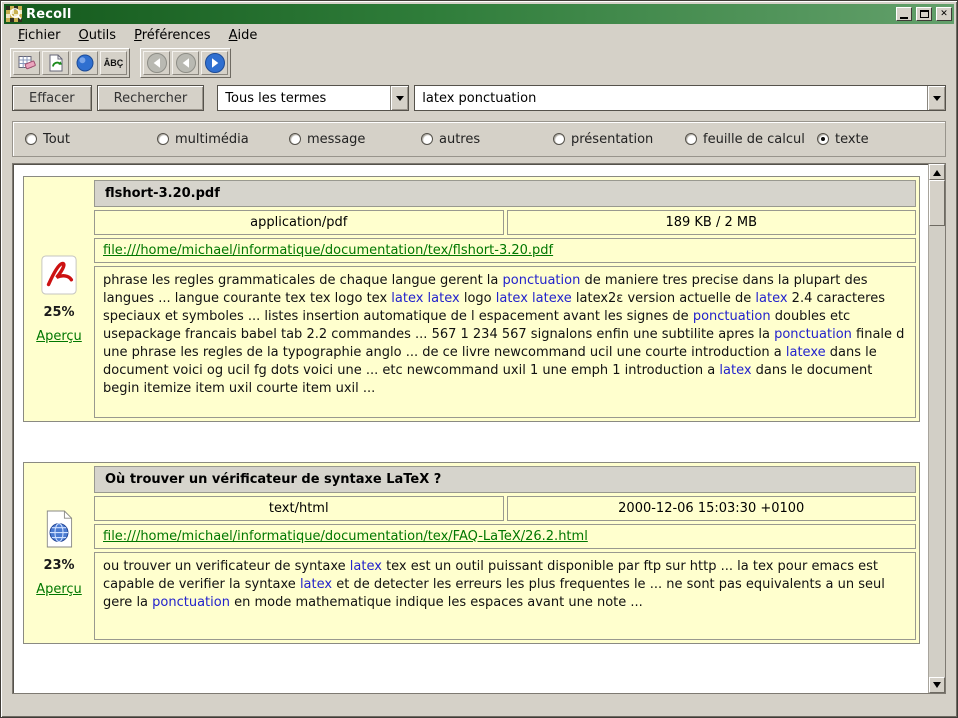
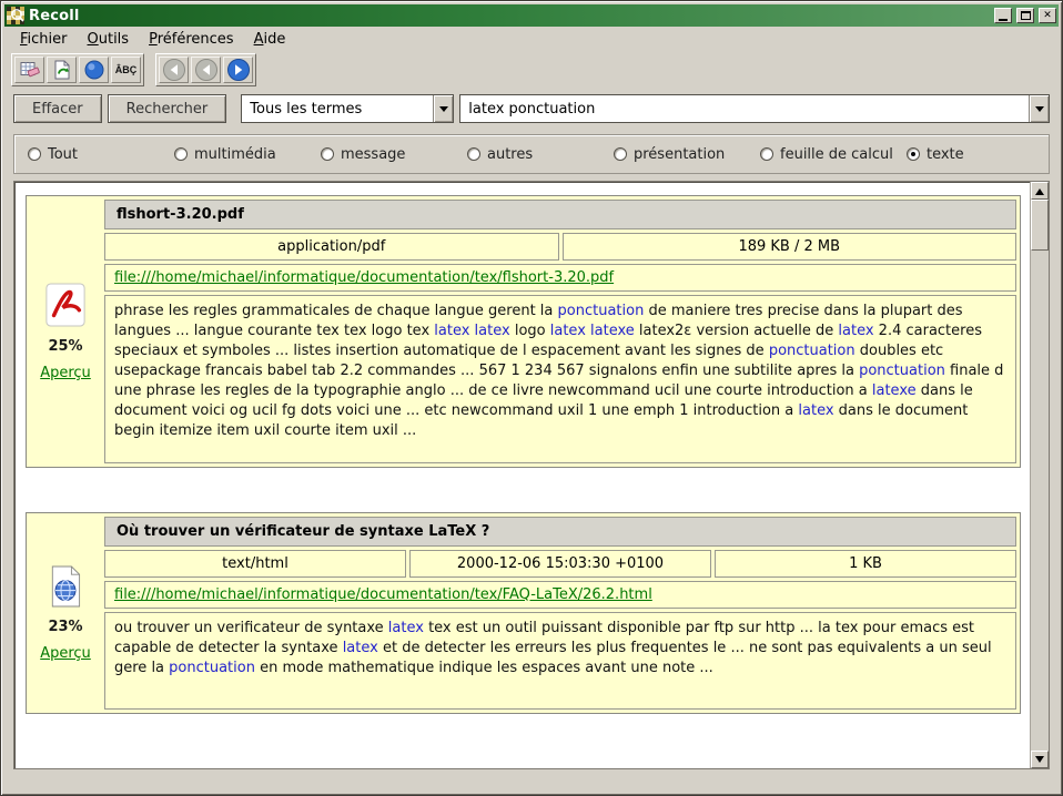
  Recoll
  ✕
  Fichier
  Outils
  Préférences
  Aide
  ÂBÇ
  Effacer
  Rechercher
  Tous les termes
  latex ponctuation
  Tout
  multimédia
  message
  autres
  présentation
  feuille de calcul
  texte
  25%
  Aperçu
  flshort-3.20.pdf
  application/pdf
  189 KB / 2 MB
  file:///home/michael/informatique/documentation/tex/flshort-3.20.pdf
  phrase les regles grammaticales de chaque langue gerent la ponctuation de maniere tres precise dans la plupart des langues ... langue courante tex tex logo tex latex latex logo latex latexe latex2ε version actuelle de latex 2.4 caracteres speciaux et symboles ... listes insertion automatique de l espacement avant les signes de ponctuation doubles etc usepackage francais babel tab 2.2 commandes ... 567 1 234 567 signalons enfin une subtilite apres la ponctuation finale d une phrase les regles de la typographie anglo ... de ce livre newcommand ucil une courte introduction a latexe dans le document voici og ucil fg dots voici une ... etc newcommand uxil 1 une emph 1 introduction a latex dans le document begin itemize item uxil courte item uxil ...
  23%
  Aperçu
  Où trouver un vérificateur de syntaxe LaTeX ?
  text/html
  2000-12-06 15:03:30 +0100
+ 1 KB
  file:///home/michael/informatique/documentation/tex/FAQ-LaTeX/26.2.html
- ou trouver un verificateur de syntaxe latex tex est un outil puissant disponible par ftp sur http ... la tex pour emacs est capable de verifier la syntaxe latex et de detecter les erreurs les plus frequentes le ... ne sont pas equivalents a un seul gere la ponctuation en mode mathematique indique les espaces avant une note ...
+ ou trouver un verificateur de syntaxe latex tex est un outil puissant disponible par ftp sur http ... la tex pour emacs est capable de detecter la syntaxe latex et de detecter les erreurs les plus frequentes le ... ne sont pas equivalents a un seul gere la ponctuation en mode mathematique indique les espaces avant une note ...
